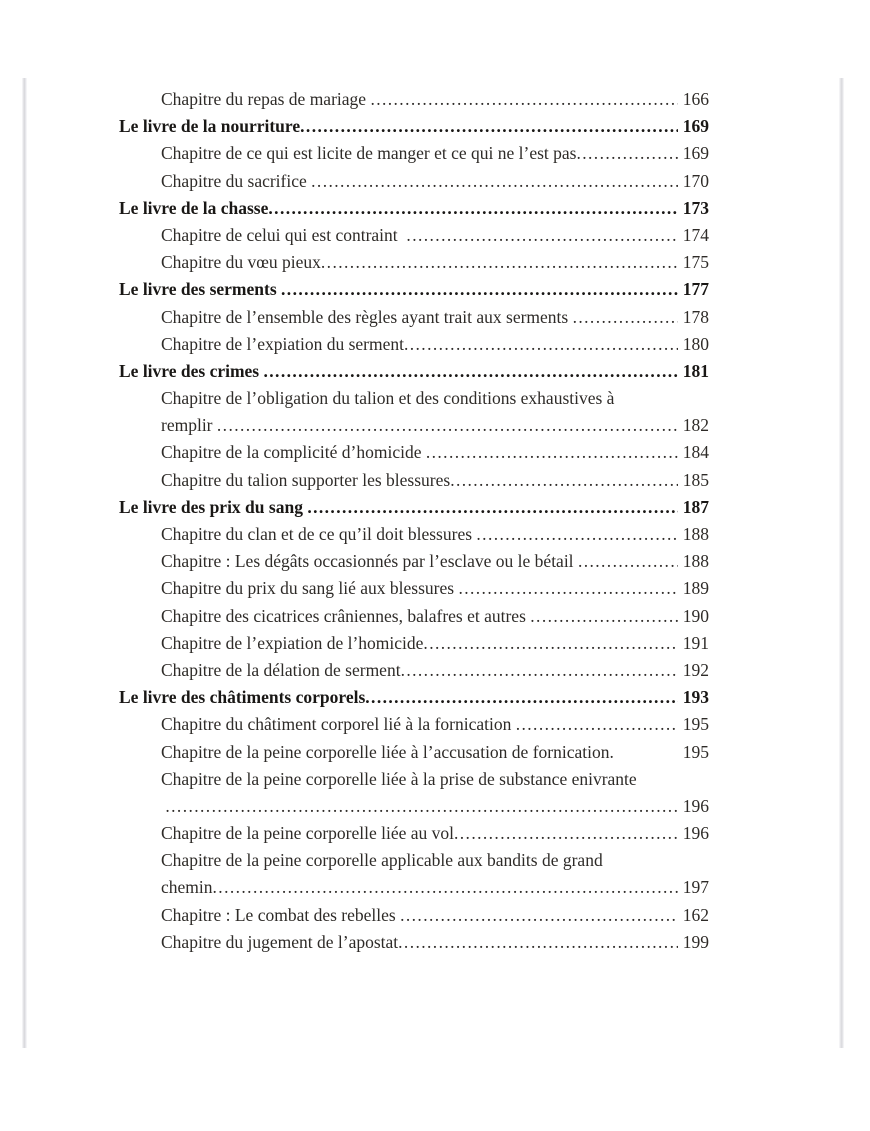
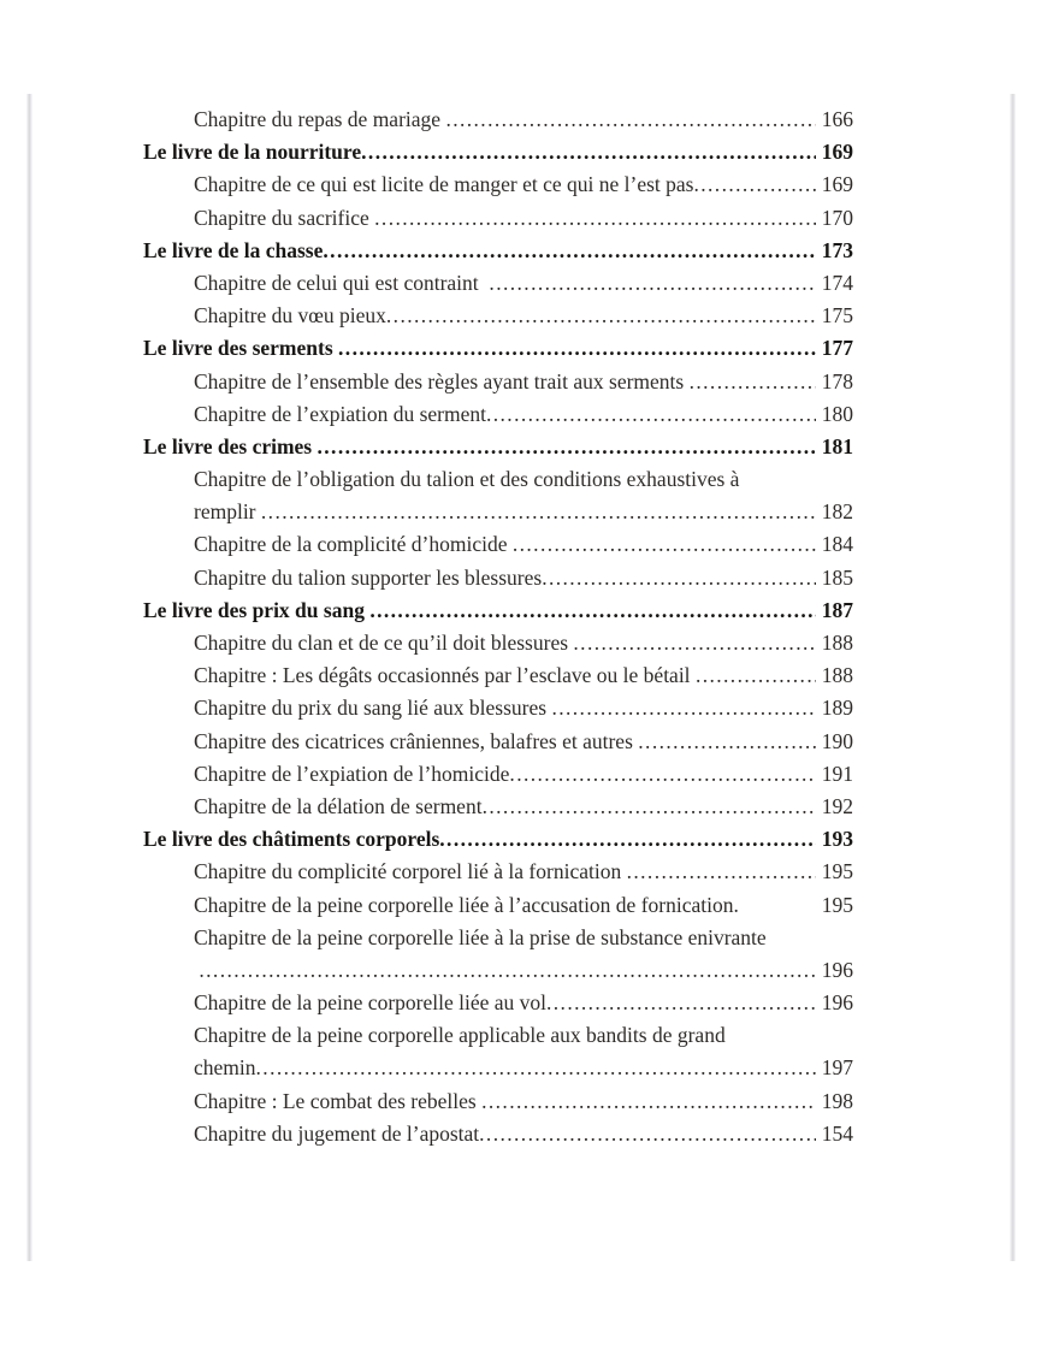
  Chapitre du repas de mariage
  166
  Le livre de la nourriture
  169
  Chapitre de ce qui est licite de manger et ce qui ne l’est pas
  169
  Chapitre du sacrifice
  170
  Le livre de la chasse
  173
  Chapitre de celui qui est contraint
  174
  Chapitre du vœu pieux
  175
  Le livre des serments
  177
  Chapitre de l’ensemble des règles ayant trait aux serments
  178
  Chapitre de l’expiation du serment
  180
  Le livre des crimes
  181
  Chapitre de l’obligation du talion et des conditions exhaustives à
  remplir
  182
  Chapitre de la complicité d’homicide
  184
  Chapitre du talion supporter les blessures
  185
  Le livre des prix du sang
  187
  Chapitre du clan et de ce qu’il doit blessures
  188
  Chapitre : Les dégâts occasionnés par l’esclave ou le bétail
  188
  Chapitre du prix du sang lié aux blessures
  189
  Chapitre des cicatrices crâniennes, balafres et autres
  190
  Chapitre de l’expiation de l’homicide
  191
  Chapitre de la délation de serment
  192
  Le livre des châtiments corporels
  193
- Chapitre du châtiment corporel lié à la fornication
+ Chapitre du complicité corporel lié à la fornication
  195
  Chapitre de la peine corporelle liée à l’accusation de fornication.
  195
  Chapitre de la peine corporelle liée à la prise de substance enivrante
  196
  Chapitre de la peine corporelle liée au vol
  196
  Chapitre de la peine corporelle applicable aux bandits de grand
  chemin
  197
  Chapitre : Le combat des rebelles
- 162
+ 198
  Chapitre du jugement de l’apostat
- 199
+ 154
